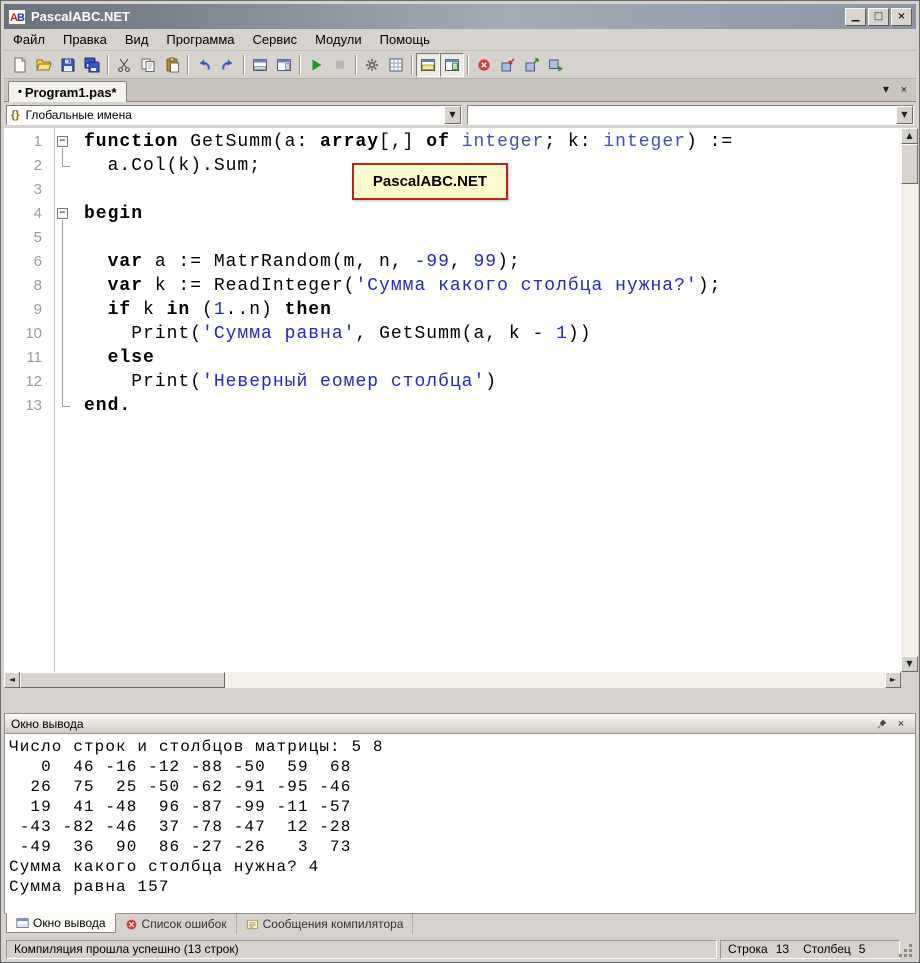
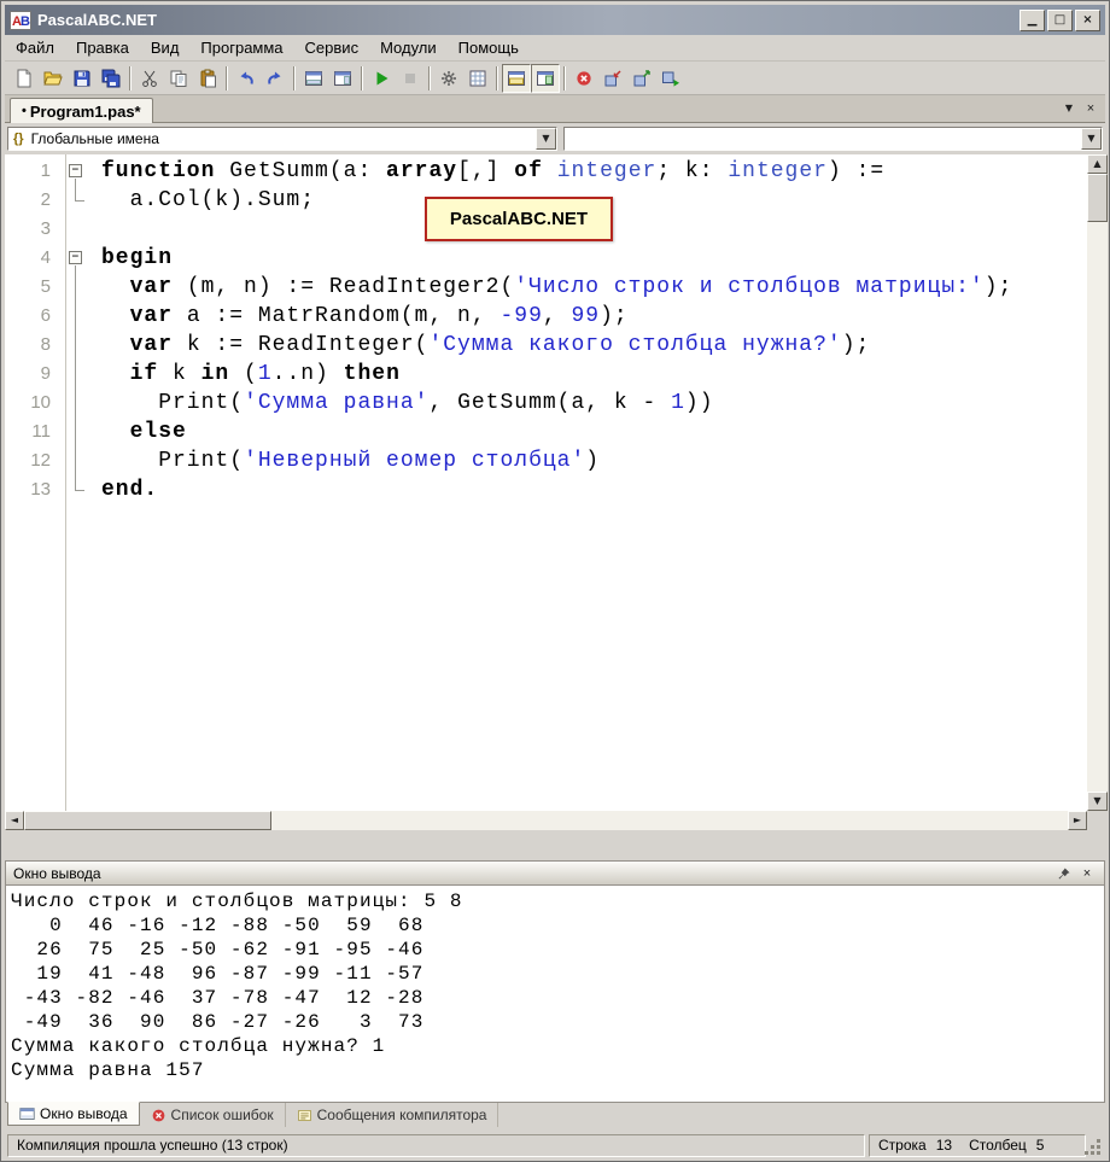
  A
  B
  PascalABC.NET
  ▁
  □
  ×
  Файл
  Правка
  Вид
  Программа
  Сервис
  Модули
  Помощь
  •
  Program1.pas*
  ▼
  ×
  {}
  Глобальные имена
  ▼
  ▼
  1
  −
  function GetSumm(a: array[,] of integer; k: integer) :=
  2
  a.Col(k).Sum;
  3
  4
  −
  begin
  5
+ var (m, n) := ReadInteger2('Число строк и столбцов матрицы:');
  6
  var a := MatrRandom(m, n, -99, 99);
  8
  var k := ReadInteger('Сумма какого столбца нужна?');
  9
  if k in (1..n) then
  10
  Print('Сумма равна', GetSumm(a, k - 1))
  11
  else
  12
  Print('Неверный еомер столбца')
  13
  end.
  PascalABC.NET
  ▲
  ▼
  ◄
  ►
  Окно вывода
  ×
  Число строк и столбцов матрицы: 5 8
  0 46 -16 -12 -88 -50 59 68
  26 75 25 -50 -62 -91 -95 -46
  19 41 -48 96 -87 -99 -11 -57
  -43 -82 -46 37 -78 -47 12 -28
  -49 36 90 86 -27 -26 3 73
- Сумма какого столбца нужна? 4
+ Сумма какого столбца нужна? 1
  Сумма равна 157
  Окно вывода
  Список ошибок
  Сообщения компилятора
  Компиляция прошла успешно (13 строк)
  Строка
  13
  Столбец
  5
